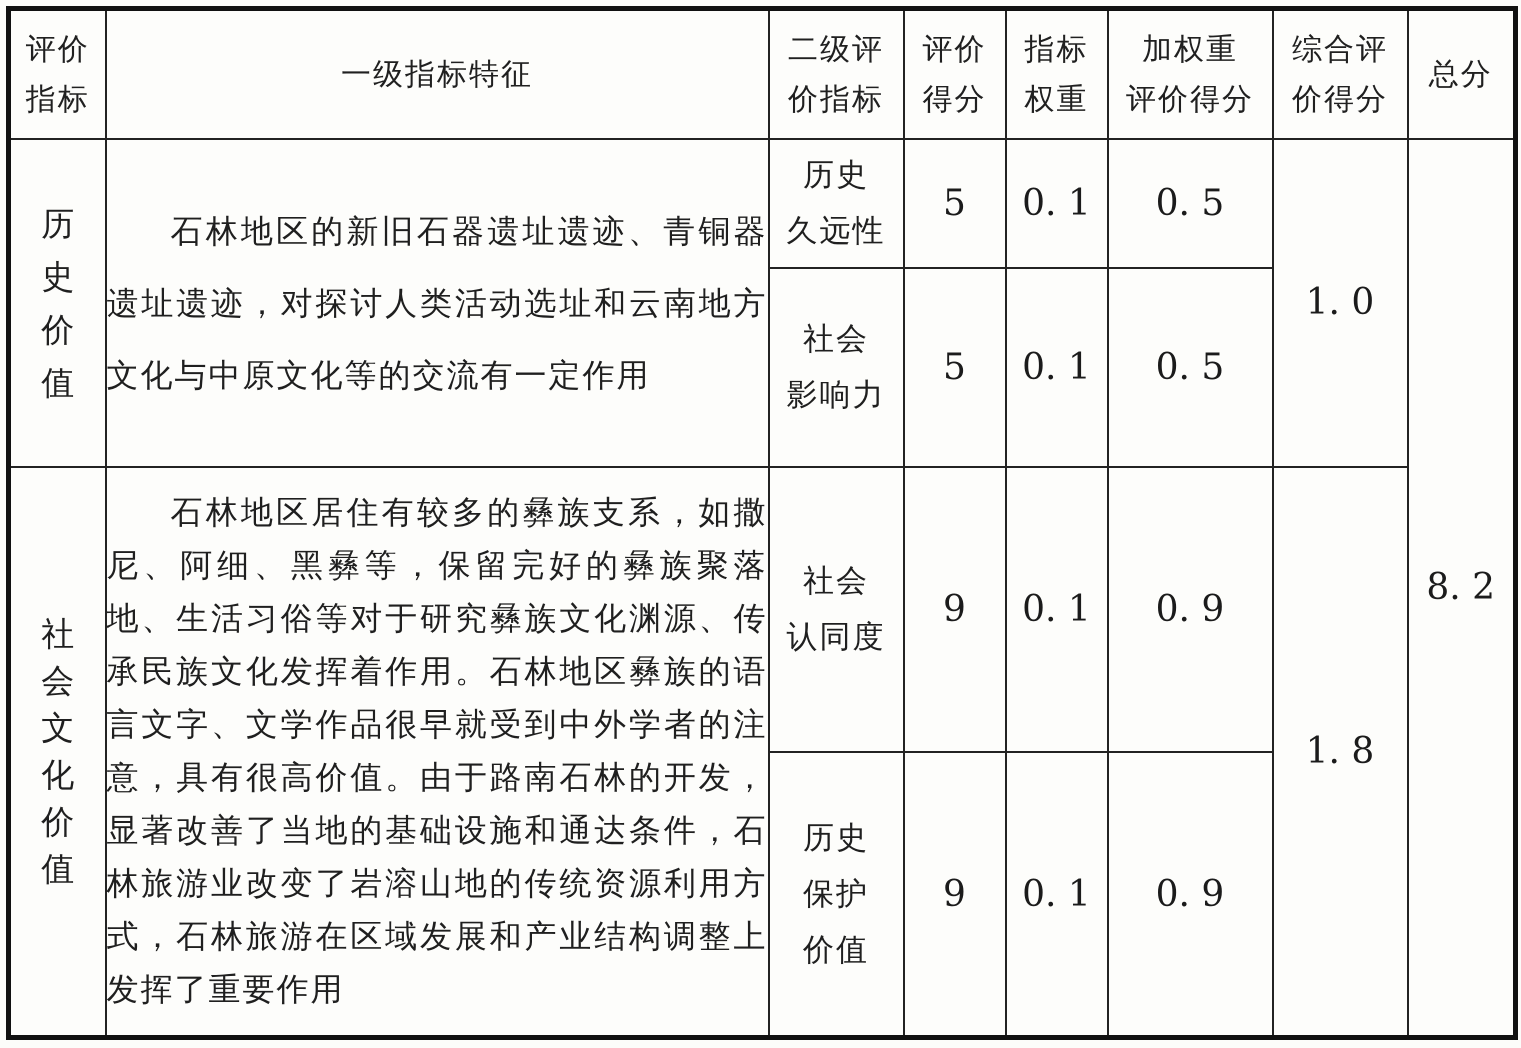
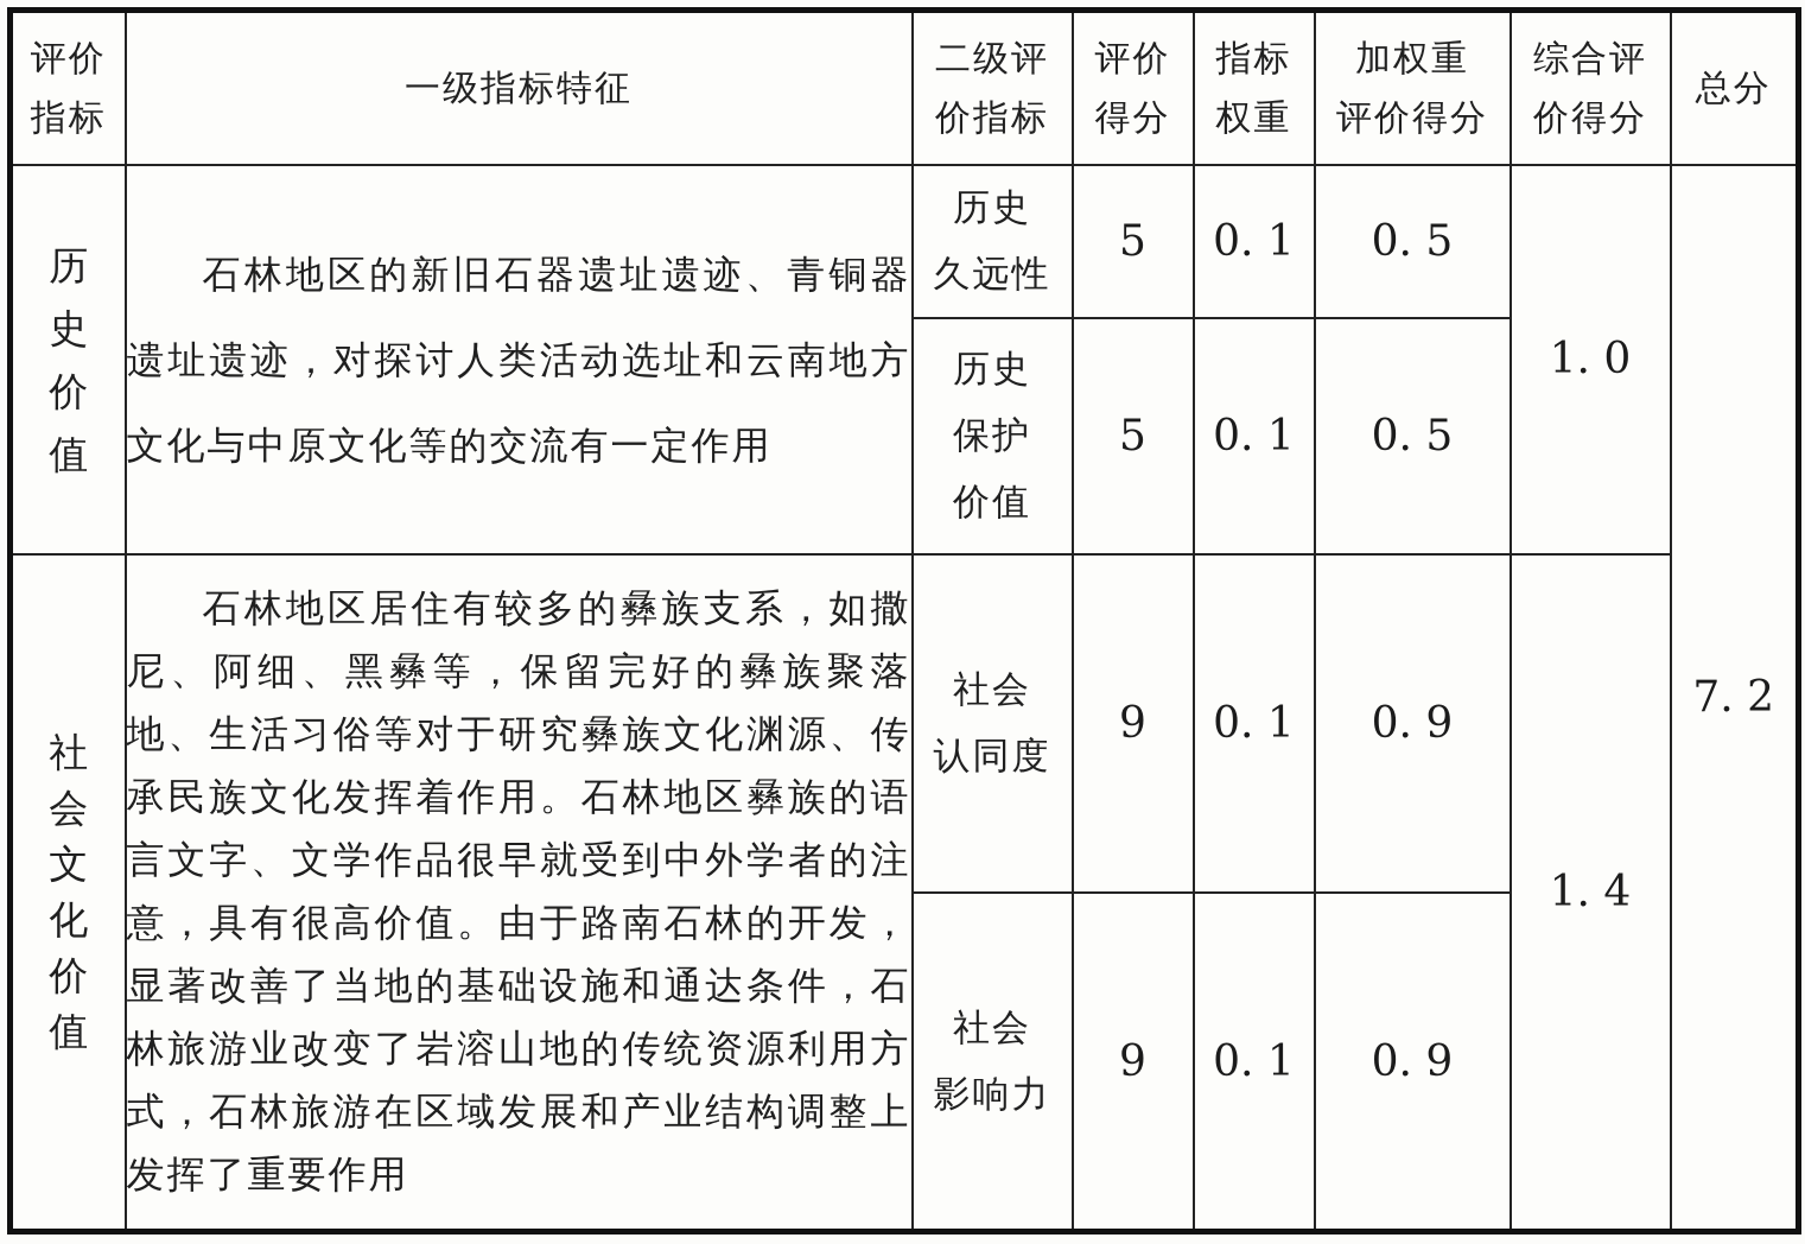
  评价 指标	一级指标特征	二级评 价指标	评价 得分	指标 权重	加权重 评价得分	综合评 价得分	总分
- 历 史 价 值	石林地区的新旧石器遗址遗迹、青铜器遗址遗迹，对探讨人类活动选址和云南地方文化与中原文化等的交流有一定作用	历史 久远性	5	0. 1	0. 5	1. 0	8. 2
+ 历 史 价 值	石林地区的新旧石器遗址遗迹、青铜器遗址遗迹，对探讨人类活动选址和云南地方文化与中原文化等的交流有一定作用	历史 久远性	5	0. 1	0. 5	1. 0	7. 2
- 社会 影响力	5	0. 1	0. 5
+ 历史 保护 价值	5	0. 1	0. 5
- 社 会 文 化 价 值	石林地区居住有较多的彝族支系，如撒尼、阿细、黑彝等，保留完好的彝族聚落地、生活习俗等对于研究彝族文化渊源、传承民族文化发挥着作用。石林地区彝族的语言文字、文学作品很早就受到中外学者的注意，具有很高价值。由于路南石林的开发，显著改善了当地的基础设施和通达条件，石林旅游业改变了岩溶山地的传统资源利用方式，石林旅游在区域发展和产业结构调整上发挥了重要作用	社会 认同度	9	0. 1	0. 9	1. 8
+ 社 会 文 化 价 值	石林地区居住有较多的彝族支系，如撒尼、阿细、黑彝等，保留完好的彝族聚落地、生活习俗等对于研究彝族文化渊源、传承民族文化发挥着作用。石林地区彝族的语言文字、文学作品很早就受到中外学者的注意，具有很高价值。由于路南石林的开发，显著改善了当地的基础设施和通达条件，石林旅游业改变了岩溶山地的传统资源利用方式，石林旅游在区域发展和产业结构调整上发挥了重要作用	社会 认同度	9	0. 1	0. 9	1. 4
- 历史 保护 价值	9	0. 1	0. 9
+ 社会 影响力	9	0. 1	0. 9
